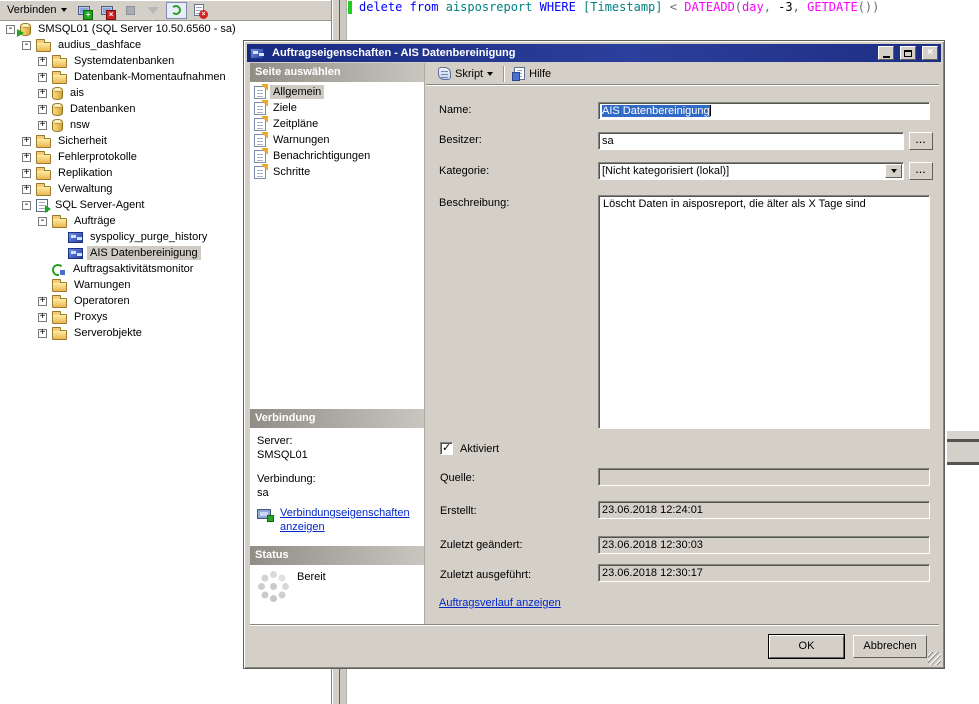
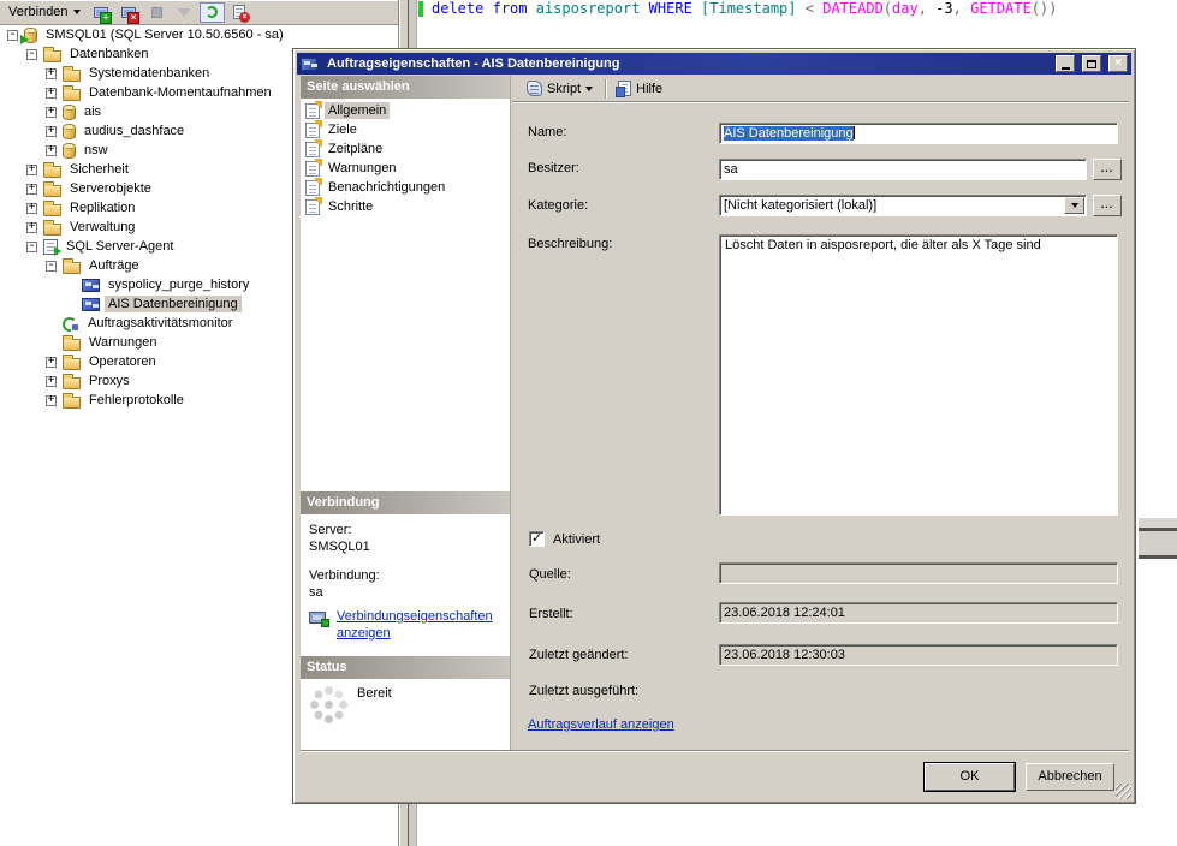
  Verbinden
  -
  SMSQL01 (SQL Server 10.50.6560 - sa)
  -
- audius_dashface
+ Datenbanken
  +
  Systemdatenbanken
  +
  Datenbank-Momentaufnahmen
  +
  ais
  +
- Datenbanken
+ audius_dashface
  +
  nsw
  +
  Sicherheit
  +
- Fehlerprotokolle
+ Serverobjekte
  +
  Replikation
  +
  Verwaltung
  -
  SQL Server-Agent
  -
  Aufträge
  syspolicy_purge_history
  AIS Datenbereinigung
  Auftragsaktivitätsmonitor
  Warnungen
  +
  Operatoren
  +
  Proxys
  +
- Serverobjekte
+ Fehlerprotokolle
  delete from aisposreport WHERE [Timestamp] < DATEADD(day, -3, GETDATE())
  Auftragseigenschaften - AIS Datenbereinigung
  ×
  Seite auswählen
  Allgemein
  Ziele
  Zeitpläne
  Warnungen
  Benachrichtigungen
  Schritte
  Verbindung
  Server:
  SMSQL01
  Verbindung:
  sa
  Verbindungseigenschaften anzeigen
  Status
  Bereit
  Skript
  Hilfe
  Name:
  AIS Datenbereinigung
  Besitzer:
  sa
  ...
  Kategorie:
  [Nicht kategorisiert (lokal)]
  ...
  Beschreibung:
  Löscht Daten in aisposreport, die älter als X Tage sind
  Aktiviert
  Quelle:
  Erstellt:
  23.06.2018 12:24:01
  Zuletzt geändert:
  23.06.2018 12:30:03
  Zuletzt ausgeführt:
- 23.06.2018 12:30:17
  Auftragsverlauf anzeigen
  OK
  Abbrechen
